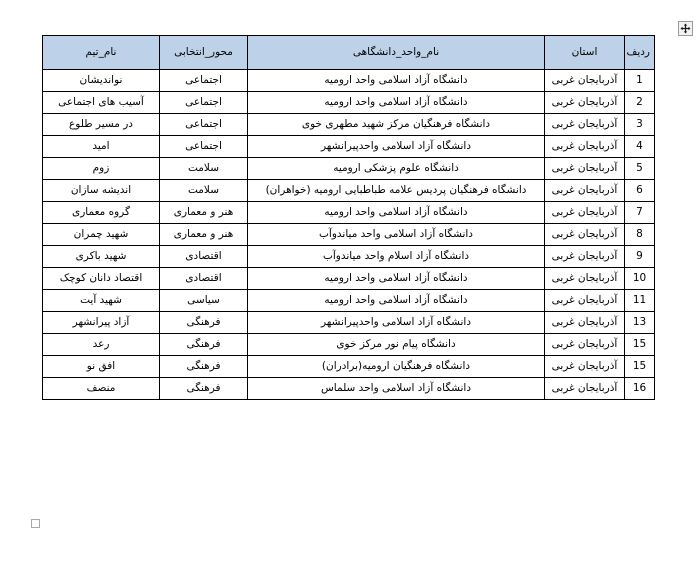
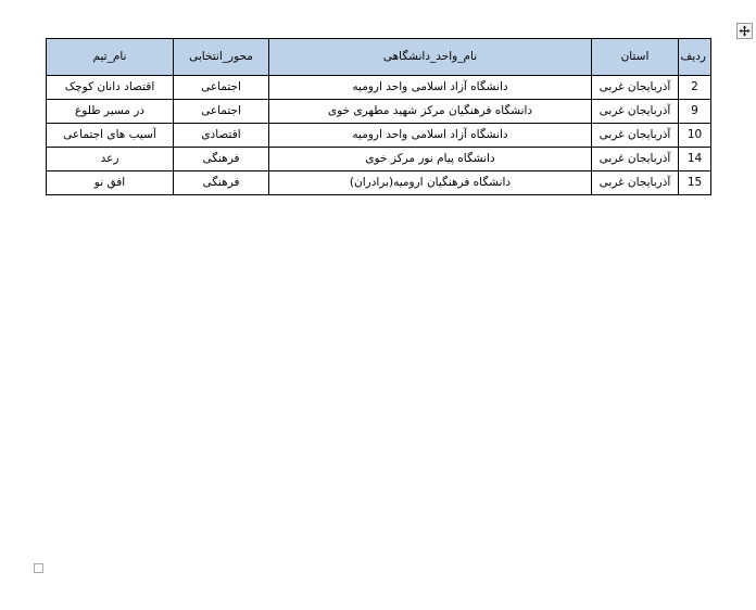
  ردیف	استان	نام_واحد_دانشگاهی	محور_انتخابی	نام_تیم
- 1	آذربایجان غربی	دانشگاه آزاد اسلامی واحد ارومیه	اجتماعی	نواندیشان
- 2	آذربایجان غربی	دانشگاه آزاد اسلامی واحد ارومیه	اجتماعی	آسیب های اجتماعی
+ 2	آذربایجان غربی	دانشگاه آزاد اسلامی واحد ارومیه	اجتماعی	اقتصاد دانان کوچک
- 3	آذربایجان غربی	دانشگاه فرهنگیان مرکز شهید مطهری خوی	اجتماعی	در مسیر طلوع
+ 9	آذربایجان غربی	دانشگاه فرهنگیان مرکز شهید مطهری خوی	اجتماعی	در مسیر طلوع
- 4	آذربایجان غربی	دانشگاه آزاد اسلامی واحدپیرانشهر	اجتماعی	امید
- 5	آذربایجان غربی	دانشگاه علوم پزشکی ارومیه	سلامت	زوم
- 6	آذربایجان غربی	دانشگاه فرهنگیان پردیس علامه طباطبایی ارومیه (خواهران)	سلامت	اندیشه سازان
- 7	آذربایجان غربی	دانشگاه آزاد اسلامی واحد ارومیه	هنر و معماری	گروه معماری
- 8	آذربایجان غربی	دانشگاه آزاد اسلامی واحد میاندوآب	هنر و معماری	شهید چمران
- 9	آذربایجان غربی	دانشگاه آزاد اسلام واحد میاندوآب	اقتصادی	شهید باکری
- 10	آذربایجان غربی	دانشگاه آزاد اسلامی واحد ارومیه	اقتصادی	اقتصاد دانان کوچک
+ 10	آذربایجان غربی	دانشگاه آزاد اسلامی واحد ارومیه	اقتصادی	آسیب های اجتماعی
- 11	آذربایجان غربی	دانشگاه آزاد اسلامی واحد ارومیه	سیاسی	شهید آیت
- 13	آذربایجان غربی	دانشگاه آزاد اسلامی واحدپیرانشهر	فرهنگی	آزاد پیرانشهر
- 15	آذربایجان غربی	دانشگاه پیام نور مرکز خوی	فرهنگی	رعد
+ 14	آذربایجان غربی	دانشگاه پیام نور مرکز خوی	فرهنگی	رعد
  15	آذربایجان غربی	دانشگاه فرهنگیان ارومیه(برادران)	فرهنگی	افق نو
- 16	آذربایجان غربی	دانشگاه آزاد اسلامی واحد سلماس	فرهنگی	منصف
